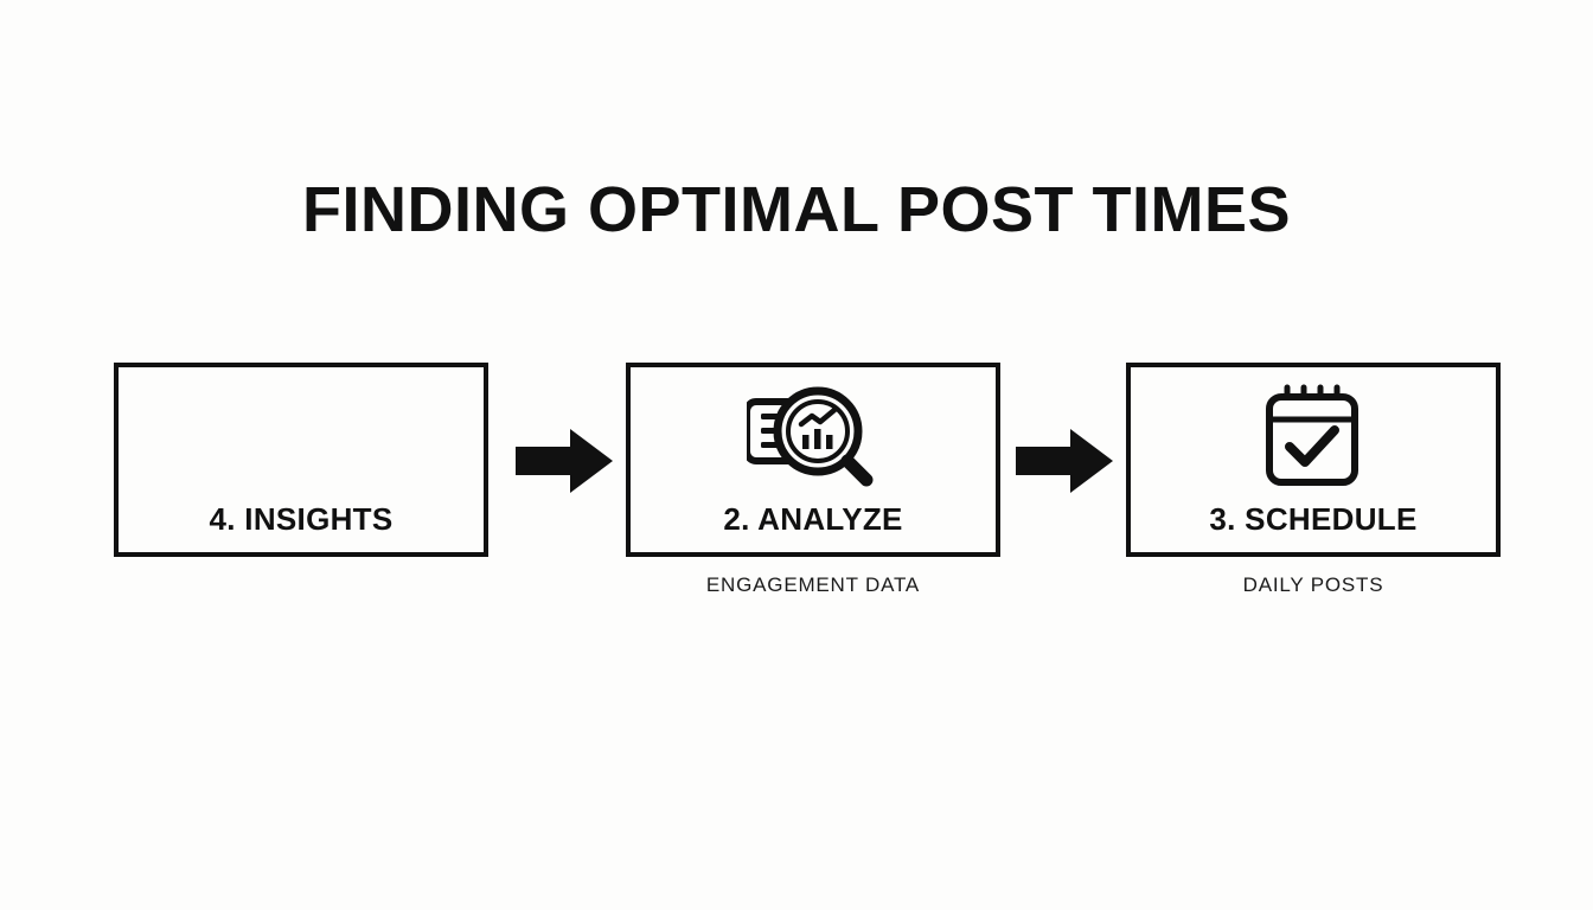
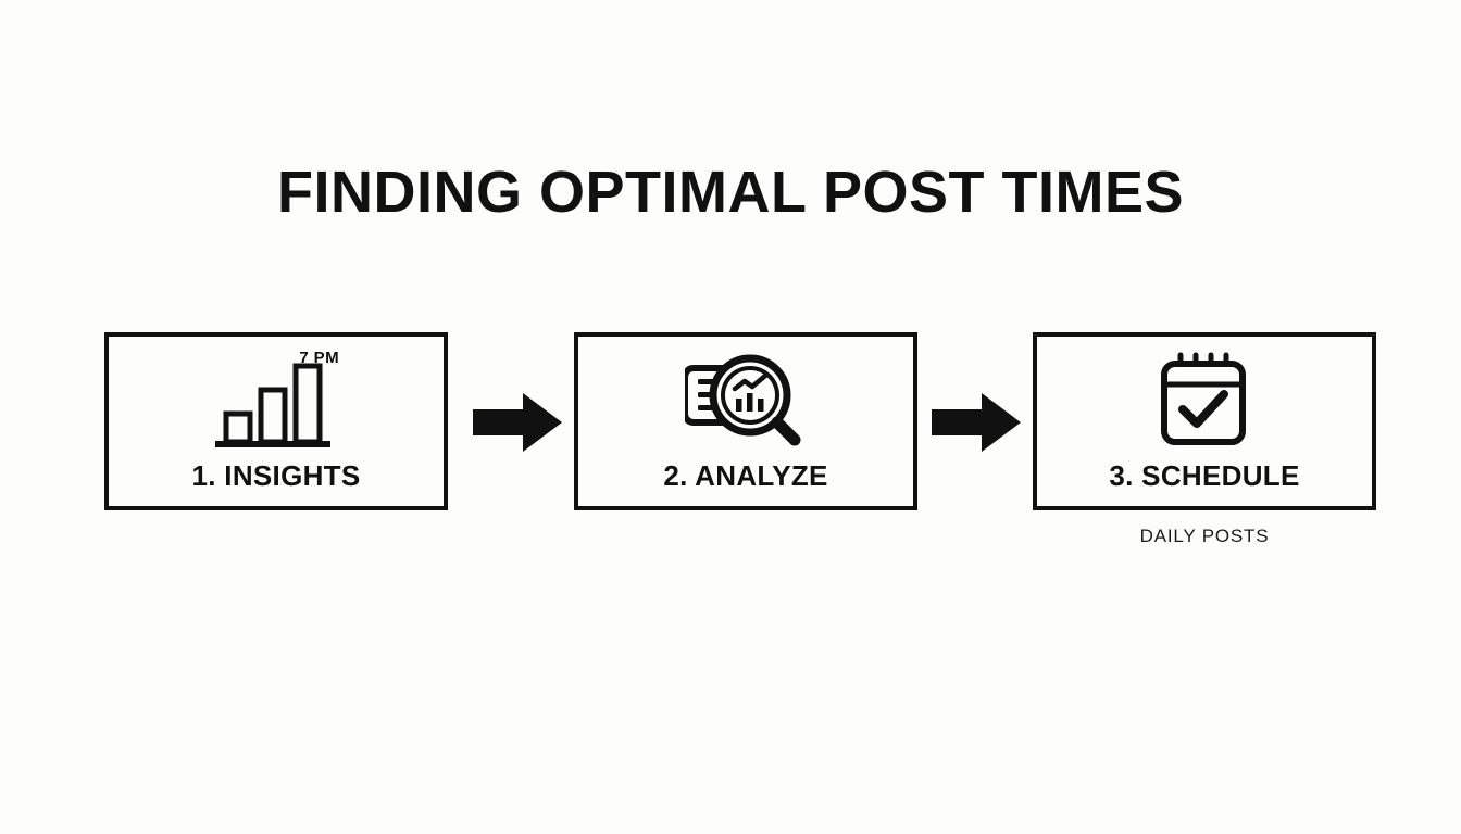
  FINDING OPTIMAL POST TIMES
+ 7 PM
- 4. INSIGHTS
+ 1. INSIGHTS
  2. ANALYZE
- ENGAGEMENT DATA
  3. SCHEDULE
  DAILY POSTS
